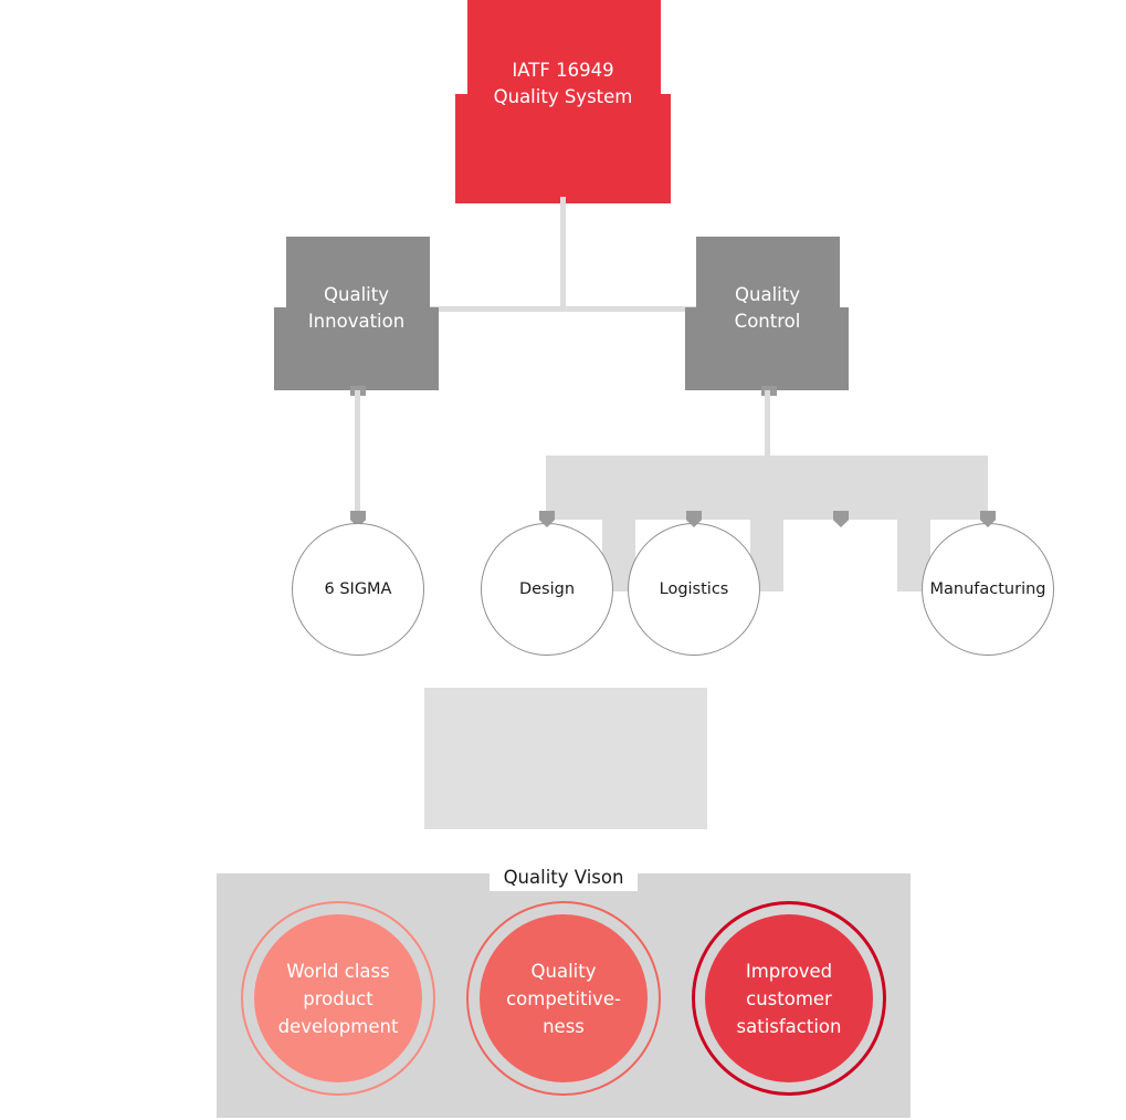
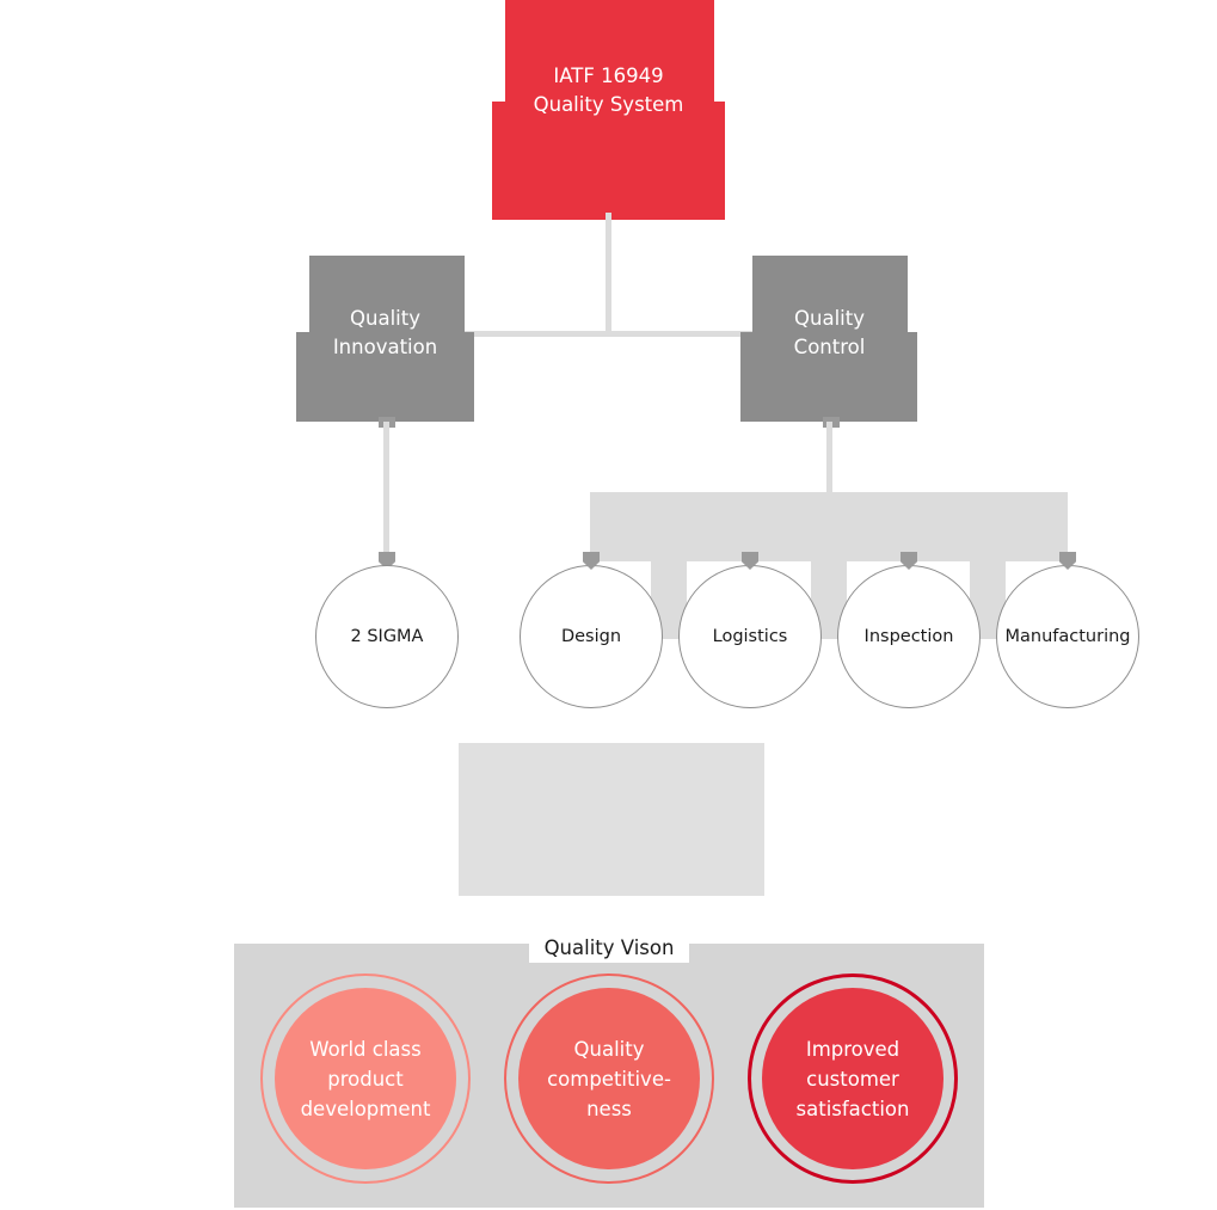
  IATF 16949
  Quality System
  Quality
  Innovation
  Quality
  Control
- 6 SIGMA
+ 2 SIGMA
  Design
  Logistics
+ Inspection
  Manufacturing
  Quality Vison
  World class
  product
  development
  Quality
  competitive-
  ness
  Improved
  customer
  satisfaction
